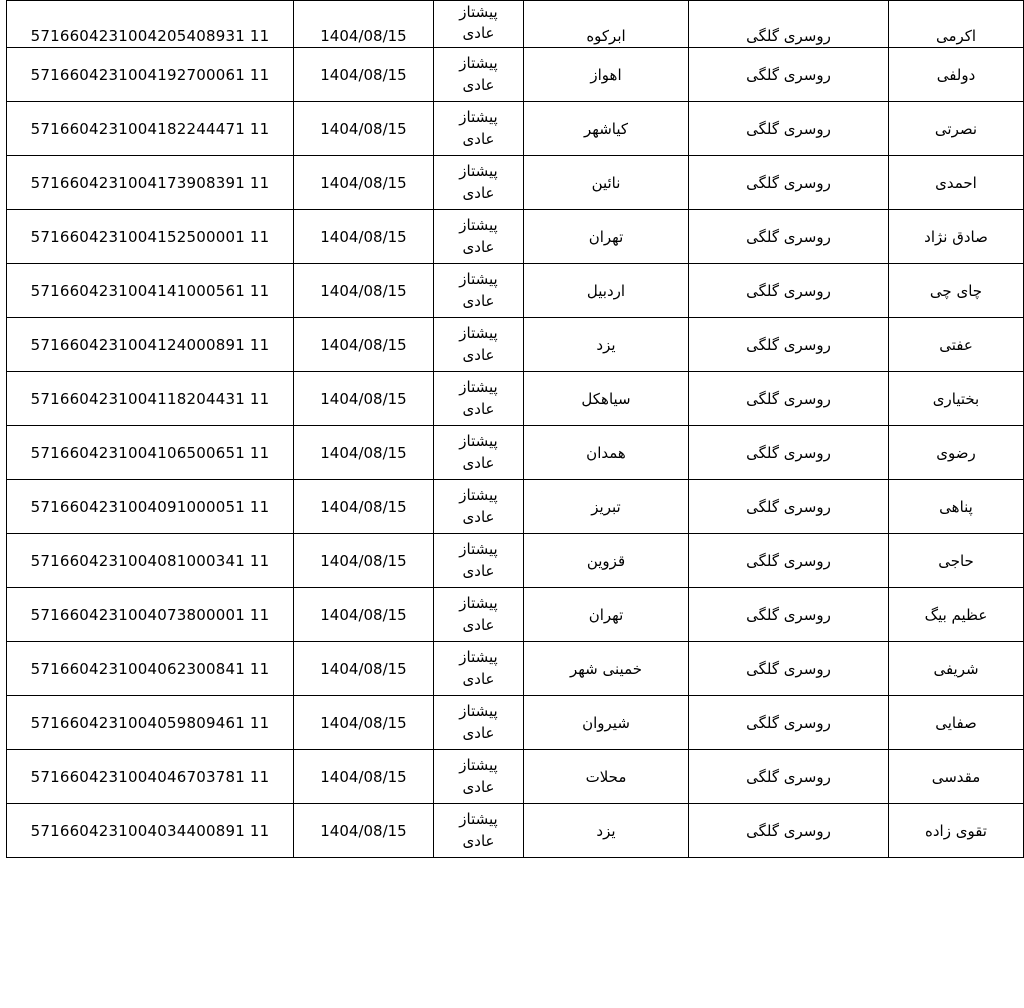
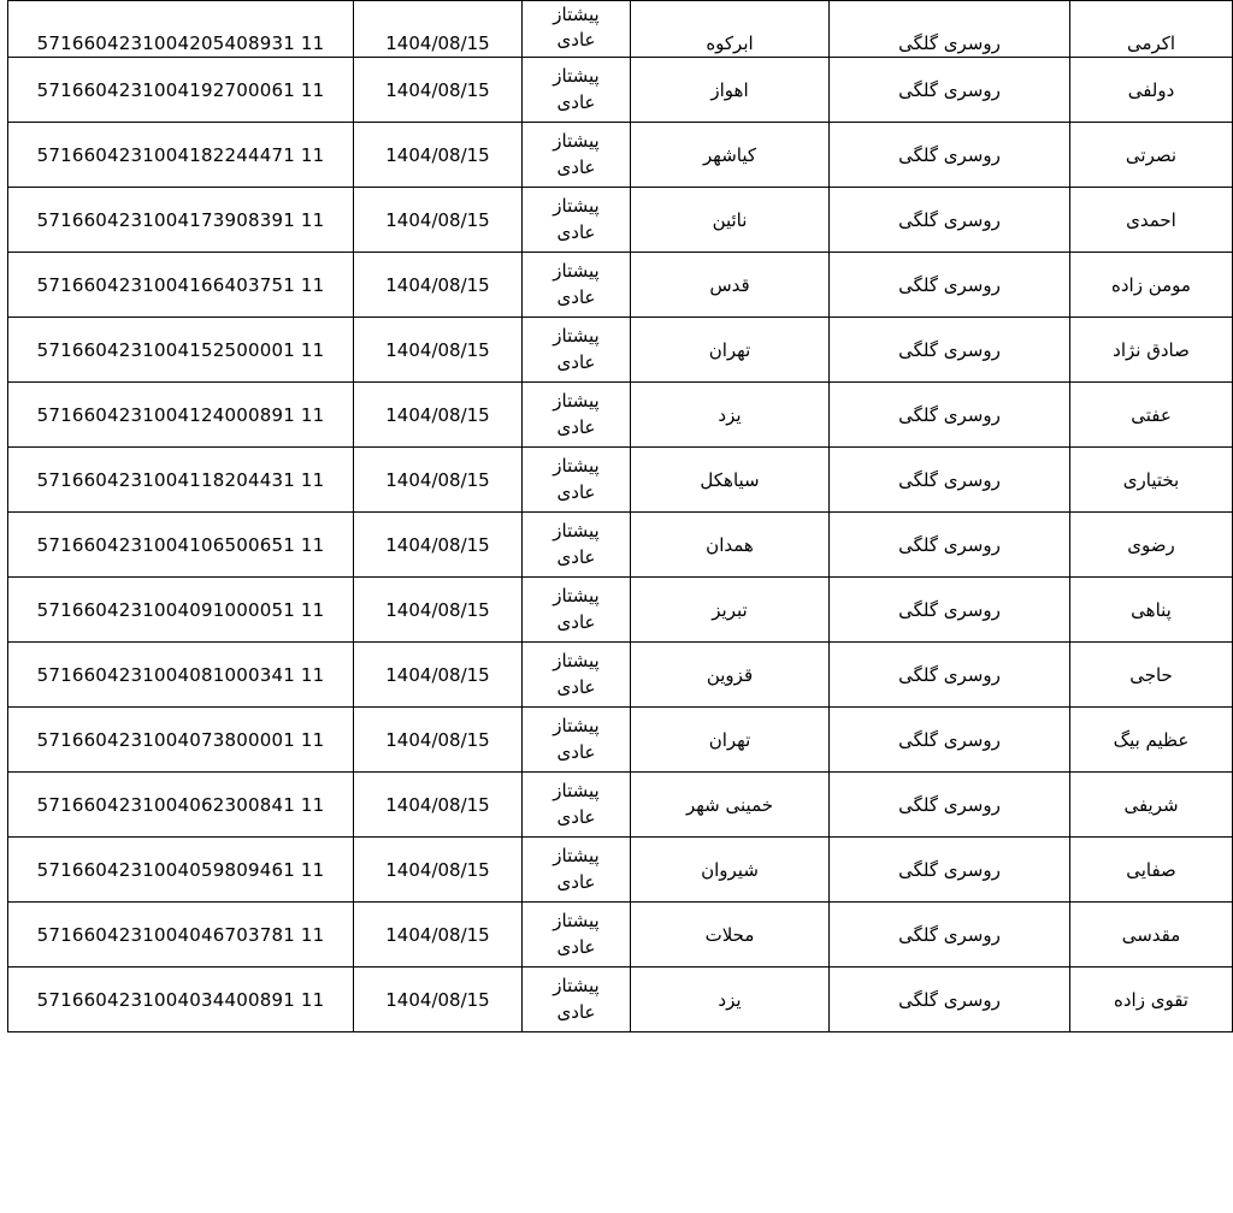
  اکرمی	روسری گلگی	ابرکوه	پیشتازعادی	1404/08/15	5716604231004205408931 11
  دولفی	روسری گلگی	اهواز	پیشتازعادی	1404/08/15	5716604231004192700061 11
  نصرتی	روسری گلگی	کیاشهر	پیشتازعادی	1404/08/15	5716604231004182244471 11
  احمدی	روسری گلگی	نائین	پیشتازعادی	1404/08/15	5716604231004173908391 11
+ مومن زاده	روسری گلگی	قدس	پیشتازعادی	1404/08/15	5716604231004166403751 11
  صادق نژاد	روسری گلگی	تهران	پیشتازعادی	1404/08/15	5716604231004152500001 11
- چای چی	روسری گلگی	اردبیل	پیشتازعادی	1404/08/15	5716604231004141000561 11
  عفتی	روسری گلگی	یزد	پیشتازعادی	1404/08/15	5716604231004124000891 11
  بختیاری	روسری گلگی	سیاهکل	پیشتازعادی	1404/08/15	5716604231004118204431 11
  رضوی	روسری گلگی	همدان	پیشتازعادی	1404/08/15	5716604231004106500651 11
  پناهی	روسری گلگی	تبریز	پیشتازعادی	1404/08/15	5716604231004091000051 11
  حاجی	روسری گلگی	قزوین	پیشتازعادی	1404/08/15	5716604231004081000341 11
  عظیم بیگ	روسری گلگی	تهران	پیشتازعادی	1404/08/15	5716604231004073800001 11
  شریفی	روسری گلگی	خمینی شهر	پیشتازعادی	1404/08/15	5716604231004062300841 11
  صفایی	روسری گلگی	شیروان	پیشتازعادی	1404/08/15	5716604231004059809461 11
  مقدسی	روسری گلگی	محلات	پیشتازعادی	1404/08/15	5716604231004046703781 11
  تقوی زاده	روسری گلگی	یزد	پیشتازعادی	1404/08/15	5716604231004034400891 11
